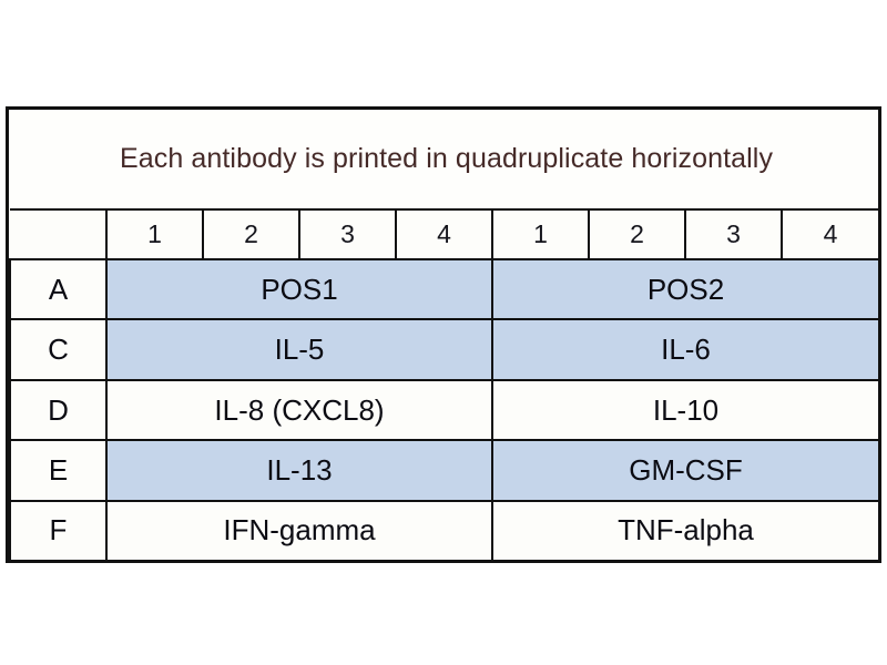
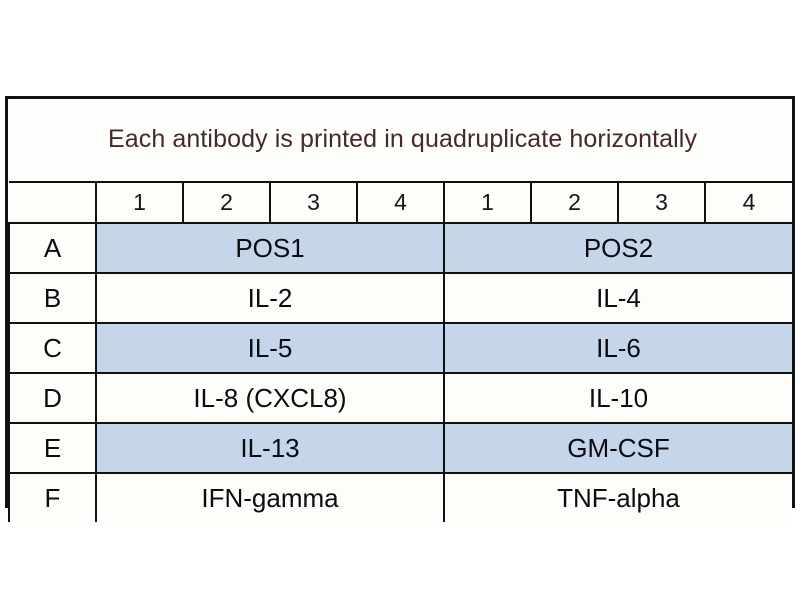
  Each antibody is printed in quadruplicate horizontally
  	1	2	3	4	1	2	3	4
  A	POS1	POS2
+ B	IL-2	IL-4
  C	IL-5	IL-6
  D	IL-8 (CXCL8)	IL-10
  E	IL-13	GM-CSF
  F	IFN-gamma	TNF-alpha
